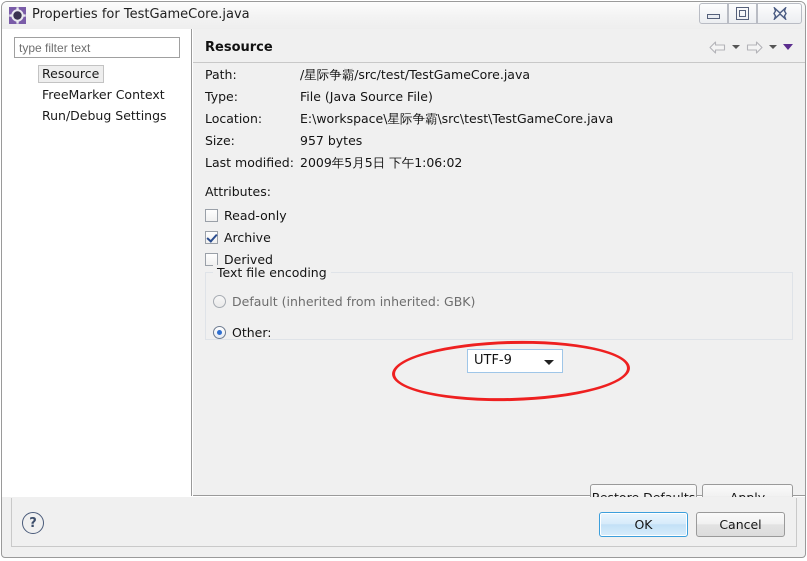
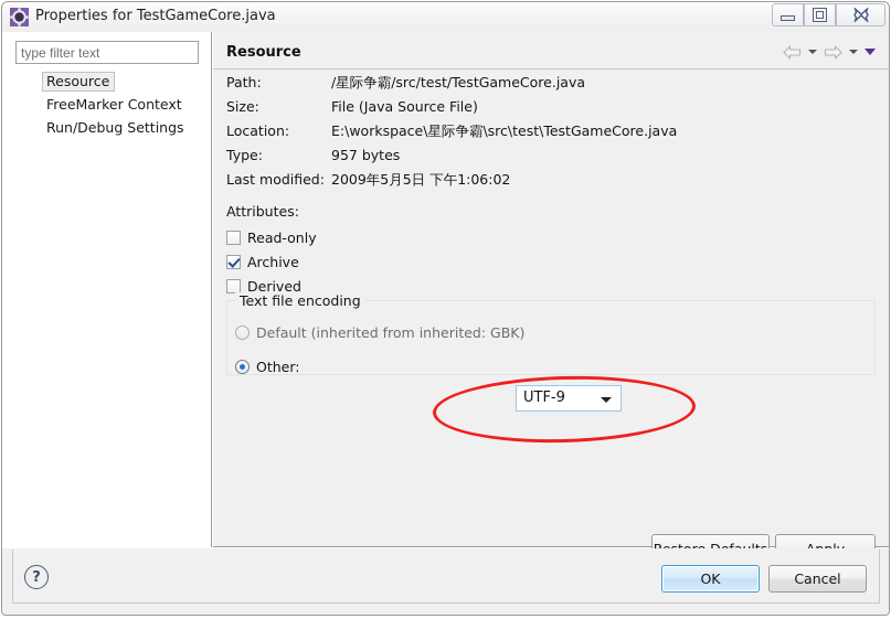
  Properties for TestGameCore.java
  type filter text
  Resource
  FreeMarker Context
  Run/Debug Settings
  Resource
  Path: /星际争霸/src/test/TestGameCore.java
- Type: File (Java Source File)
+ Size: File (Java Source File)
  Location: E:\workspace\星际争霸\src\test\TestGameCore.java
- Size: 957 bytes
+ Type: 957 bytes
  Last modified: 2009年5月5日 下午1:06:02
  Attributes:
  Read-only
  Archive
  Derived
  Text file encoding
  Default (inherited from inherited: GBK)
  Other:
  UTF-9
  ?
  OK
  Cancel
